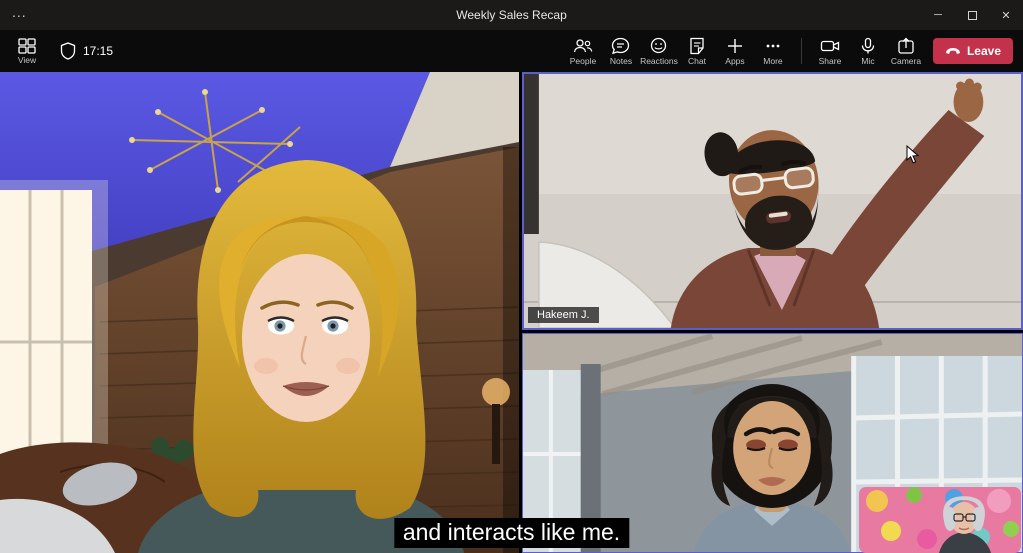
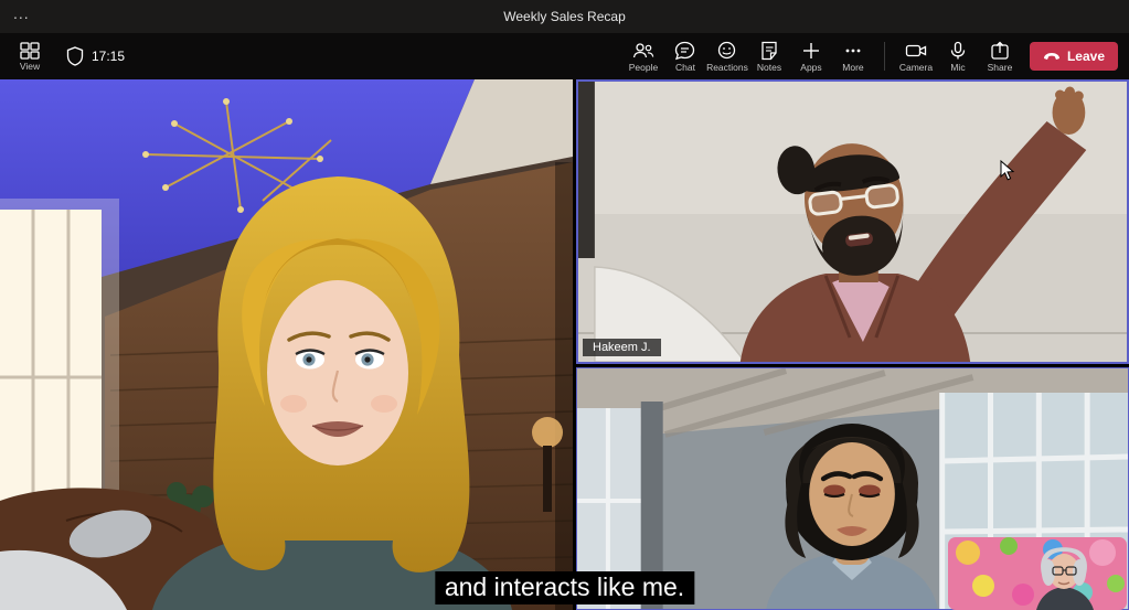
  ...
  Weekly Sales Recap
- ─
- ✕
  View
  17:15
  People
- Notes
+ Chat
  Reactions
- Chat
+ Notes
  Apps
  More
- Share
+ Camera
  Mic
- Camera
+ Share
  Leave
  Hakeem J.
  and interacts like me.
